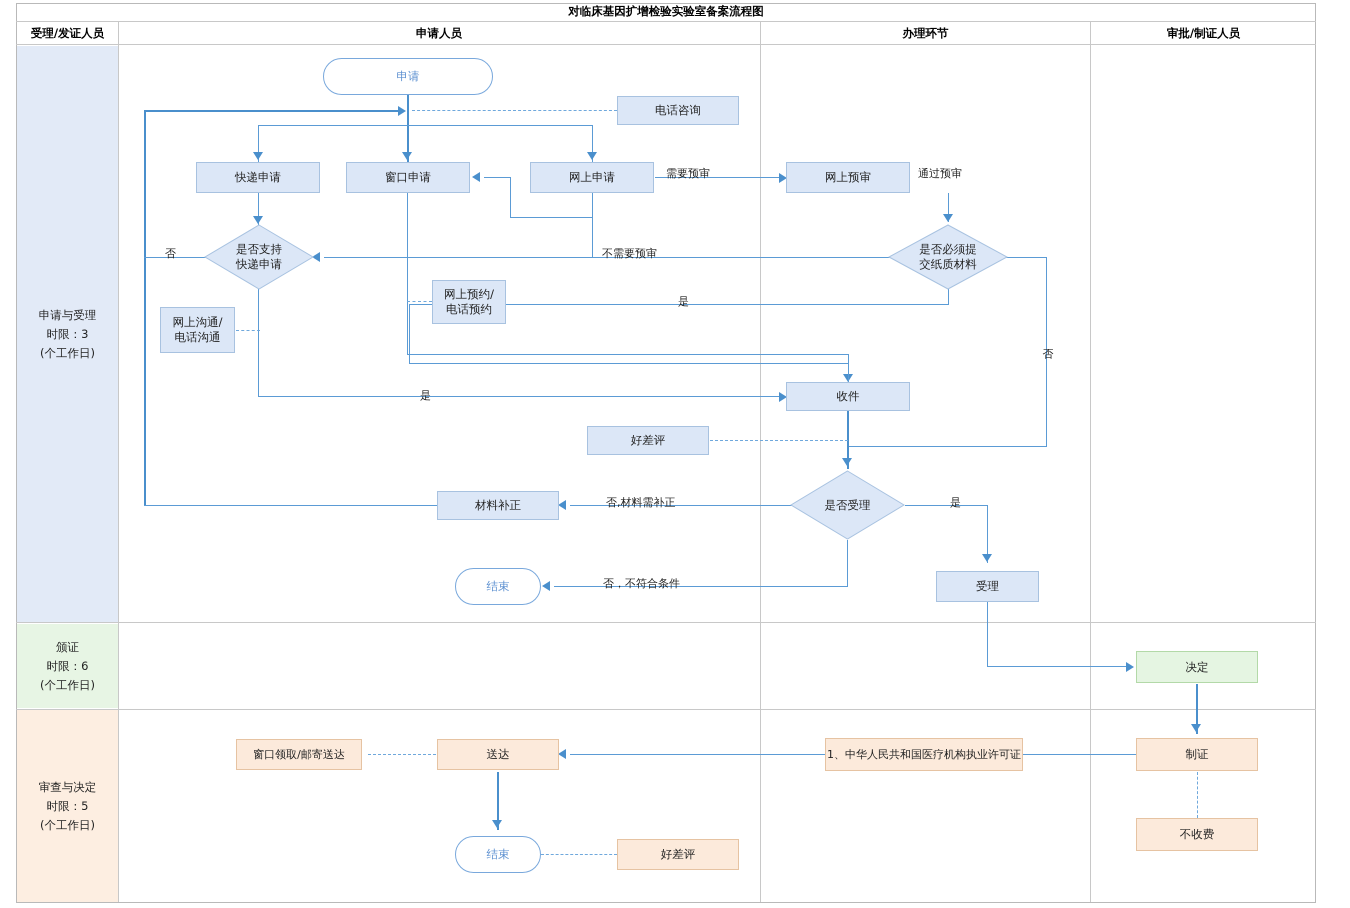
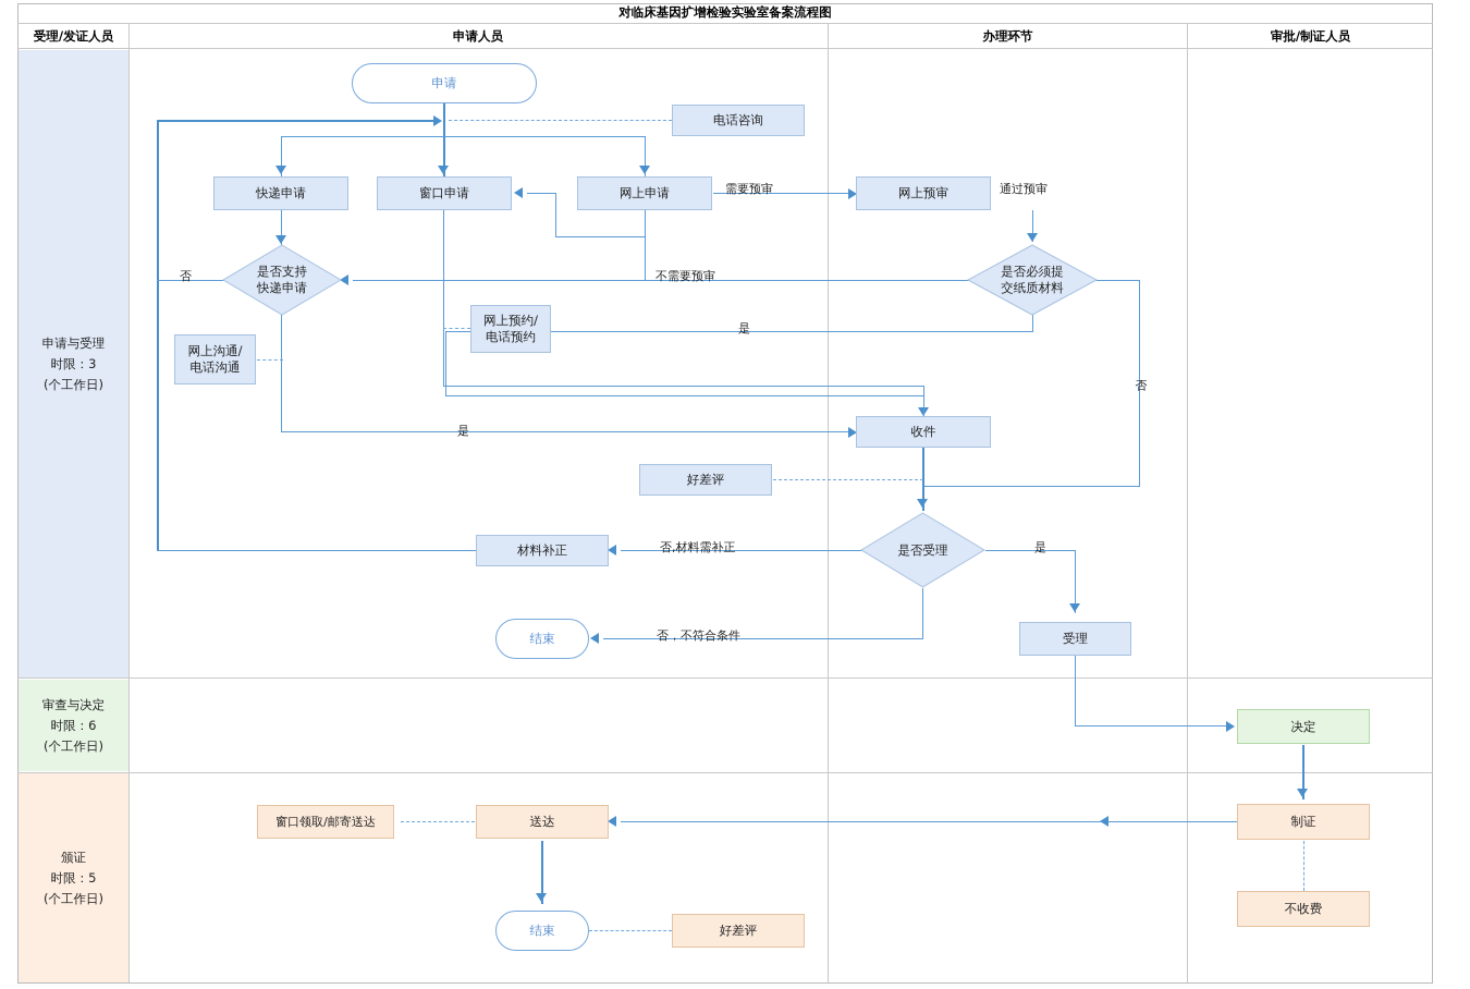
  对临床基因扩增检验实验室备案流程图
  受理/发证人员
  申请人员
  办理环节
  审批/制证人员
  申请与受理
  时限：3
  (个工作日)
- 颁证
+ 审查与决定
  时限：6
  (个工作日)
- 审查与决定
+ 颁证
  时限：5
  (个工作日)
  否
  是
  需要预审
  不需要预审
  通过预审
  是
  否,材料需补正
  否，不符合条件
  是
  申请
  电话咨询
  快递申请
  窗口申请
  网上申请
  网上预审
  是否支持
  快递申请
  是否必须提
  交纸质材料
  网上沟通/
  电话沟通
  网上预约/
  电话预约
  收件
  好差评
  是否受理
  材料补正
  结束
  受理
  决定
  制证
  不收费
- 1、中华人民共和国医疗机构执业许可证
  送达
  窗口领取/邮寄送达
  结束
  好差评
